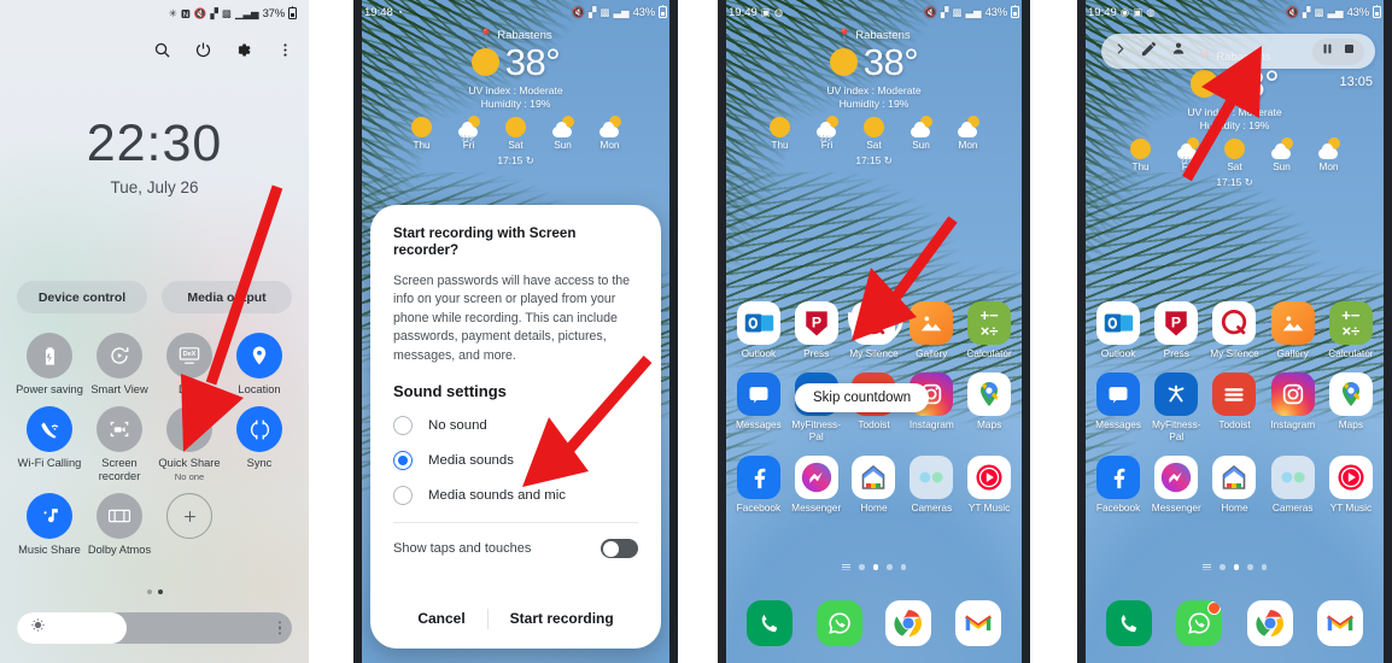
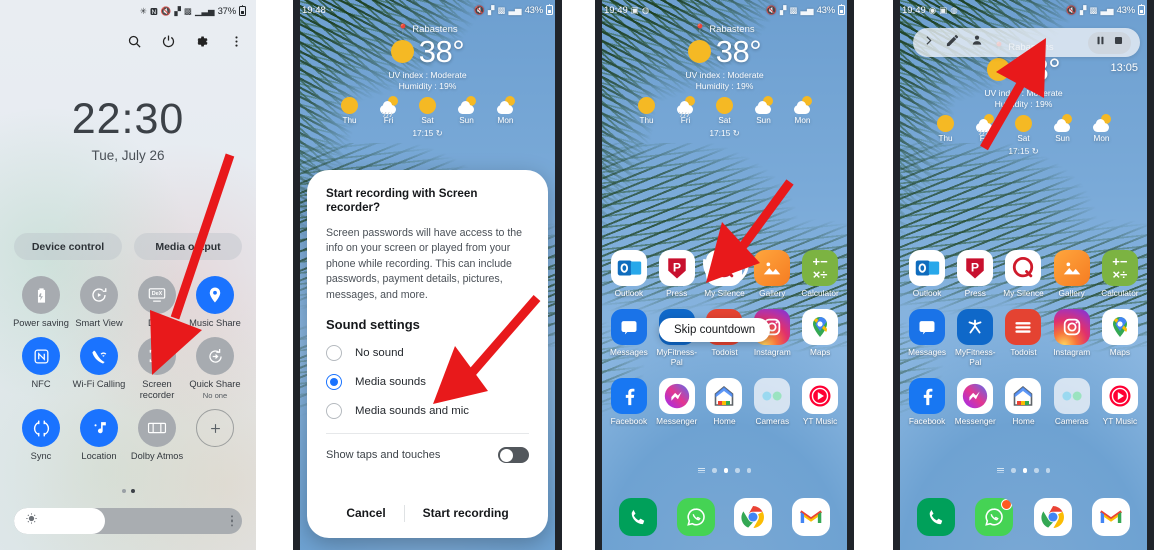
  ✳
  🅽
  🔇
  ▞
  ▩
  ▁▃▅
  37%
  22:30
  Tue, July 26
  Device control
  Media oput
  Power saving
  Smart View
- Location
+ Music Share
+ NFC
  Wi-Fi Calling
  Screen recorder
  Quick Share
  No one
  Sync
- Music Share
+ Location
  Dolby Atmos
  19:48
  ◔
  🔇
  ▞
  ▩
  ▃▅
  43%
  📍
  Rabastens
  38°
  UV index : Moderate
  Humidity : 19%
  Thu
  Fri
  Sat
  Sun
  Mon
  17:15 ↻
  Start recording with Screen recorder?
  Screen passwords will have access to the info on your screen or played from your phone while recording. This can include passwords, payment details, pictures, messages, and more.
  Sound settings
  No sound
  Media sounds
  Media sounds and mic
  Show taps and touches
  Cancel
  Start recording
  19:49
  ▣
  ◍
  🔇
  ▞
  ▩
  ▃▅
  43%
  📍
  Rabastens
  38°
  UV index : Moderate
  Humidity : 19%
  Thu
  Fri
  Sat
  Sun
  Mon
  17:15 ↻
  Outlook
  P
  Press
  My Silence
  Gallery
  +−
  ×÷
  Calculator
  Messages
  MyFitness-Pal
  Todoist
  Instagram
  Maps
  Facebook
  Messenger
  Home
  Cameras
  YT Music
  Skip countdown
  19:49
  ◉
  ▣
  ◍
  🔇
  ▞
  ▩
  ▃▅
  43%
  13:05
  📍
  UV ind : Merate
  Hudity : 19%
  Thu
  Sat
  Sun
  Mon
  17:15 ↻
  Outlook
  P
  Press
  My Silence
  Gallery
  +−
  ×÷
  Calculator
  Messages
  MyFitness-Pal
  Todoist
  Instagram
  Maps
  Facebook
  Messenger
  Home
  Cameras
  YT Music
